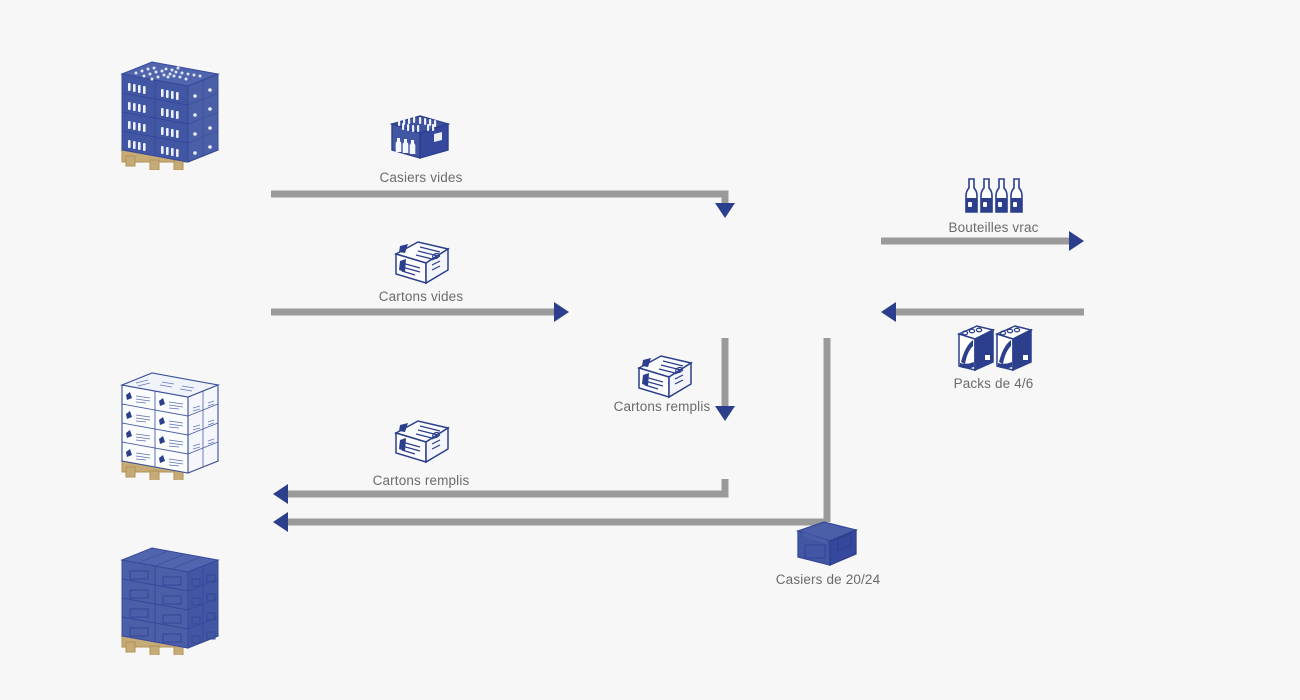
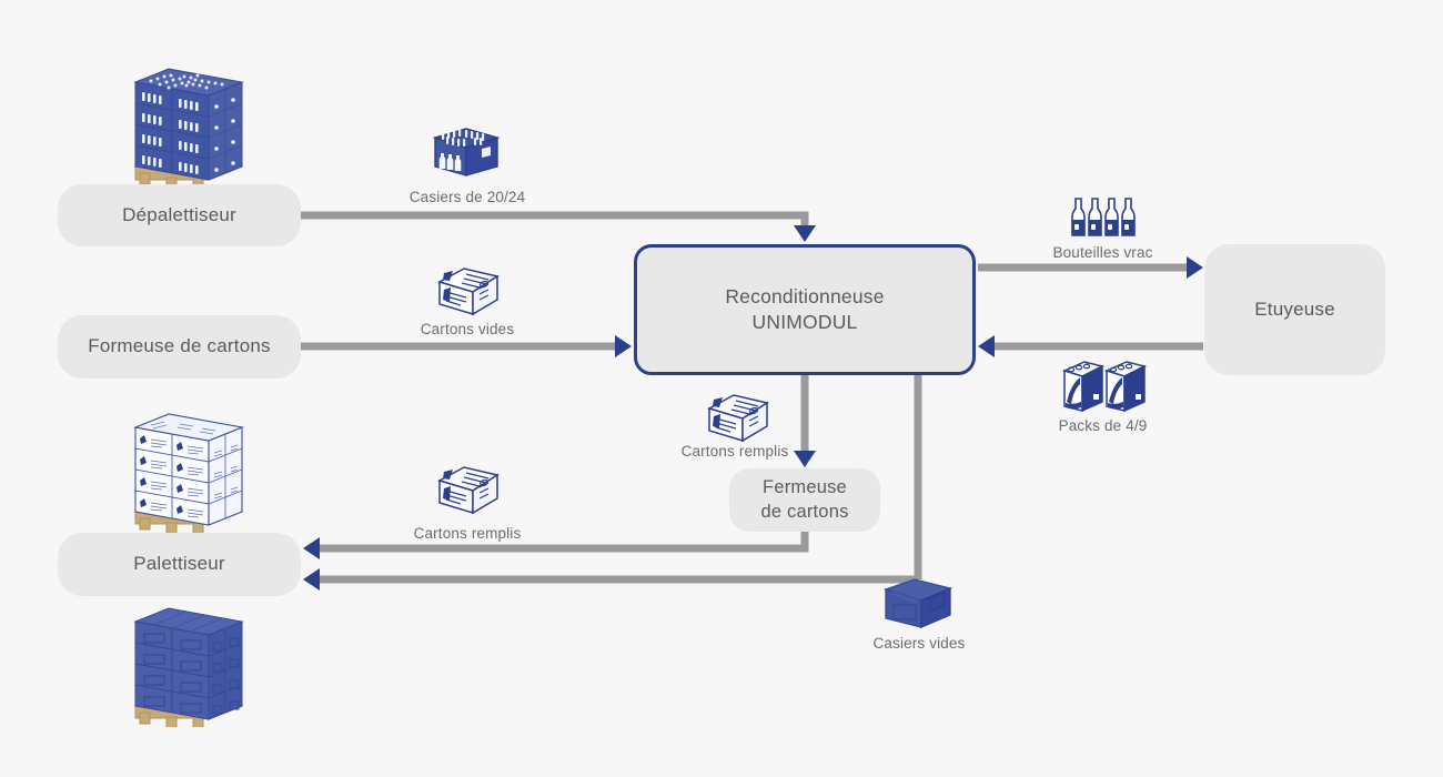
+ Dépalettiseur
+ Formeuse de cartons
+ Palettiseur
+ Reconditionneuse
+ UNIMODUL
+ Etuyeuse
+ Fermeuse
+ de cartons
- Casiers vides
+ Casiers de 20/24
  Cartons vides
  Cartons remplis
  Cartons remplis
  Bouteilles vrac
- Packs de 4/6
+ Packs de 4/9
- Casiers de 20/24
+ Casiers vides
